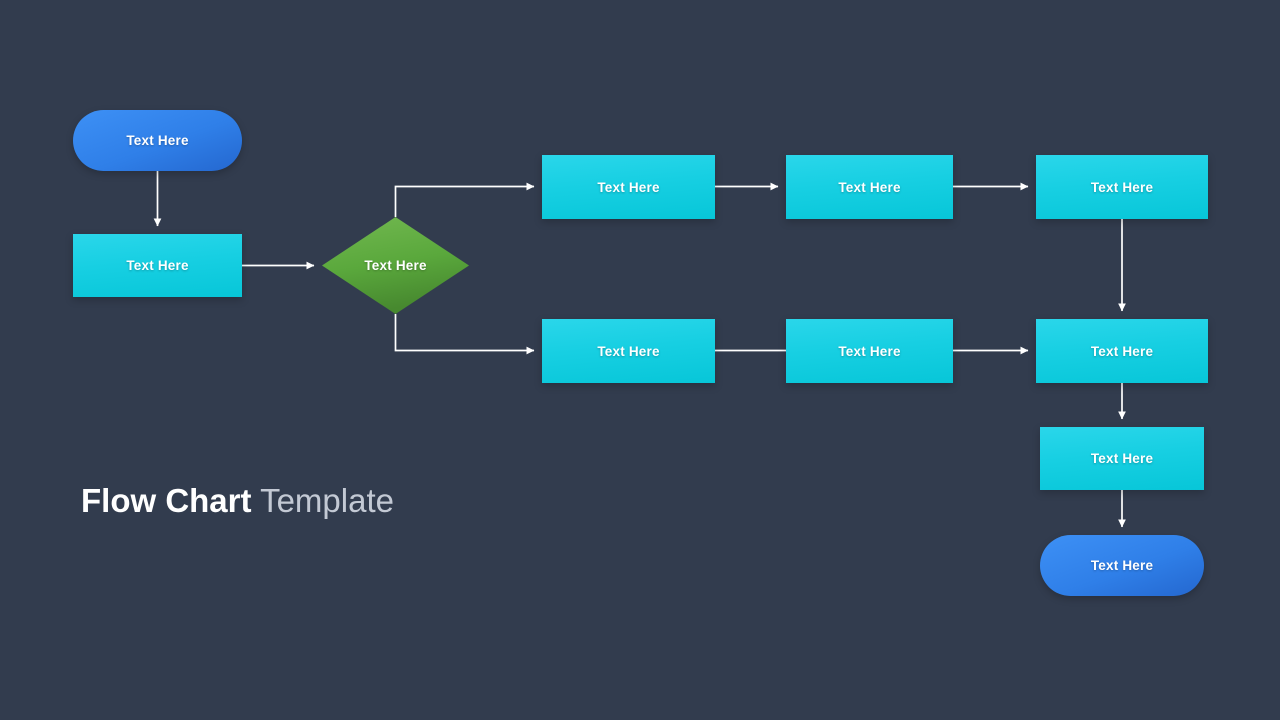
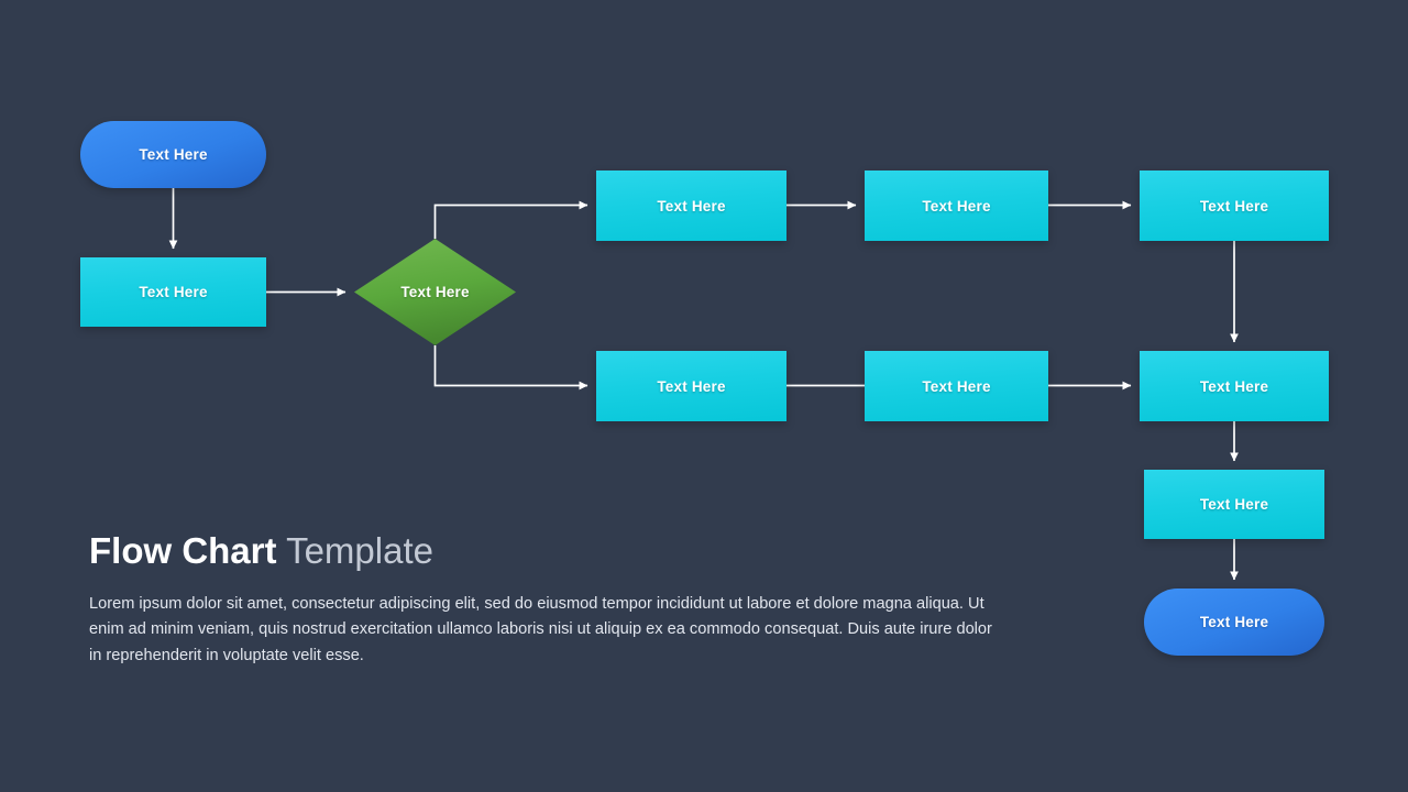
  Text Here
  Text Here
  Text Here
  Text Here
  Text Here
  Text Here
  Text Here
  Text Here
  Text Here
  Text Here
  Text Here
  Flow Chart Template
+ Lorem ipsum dolor sit amet, consectetur adipiscing elit, sed do eiusmod tempor incididunt ut labore et dolore magna aliqua. Ut enim ad minim veniam, quis nostrud exercitation ullamco laboris nisi ut aliquip ex ea commodo consequat. Duis aute irure dolor in reprehenderit in voluptate velit esse.
